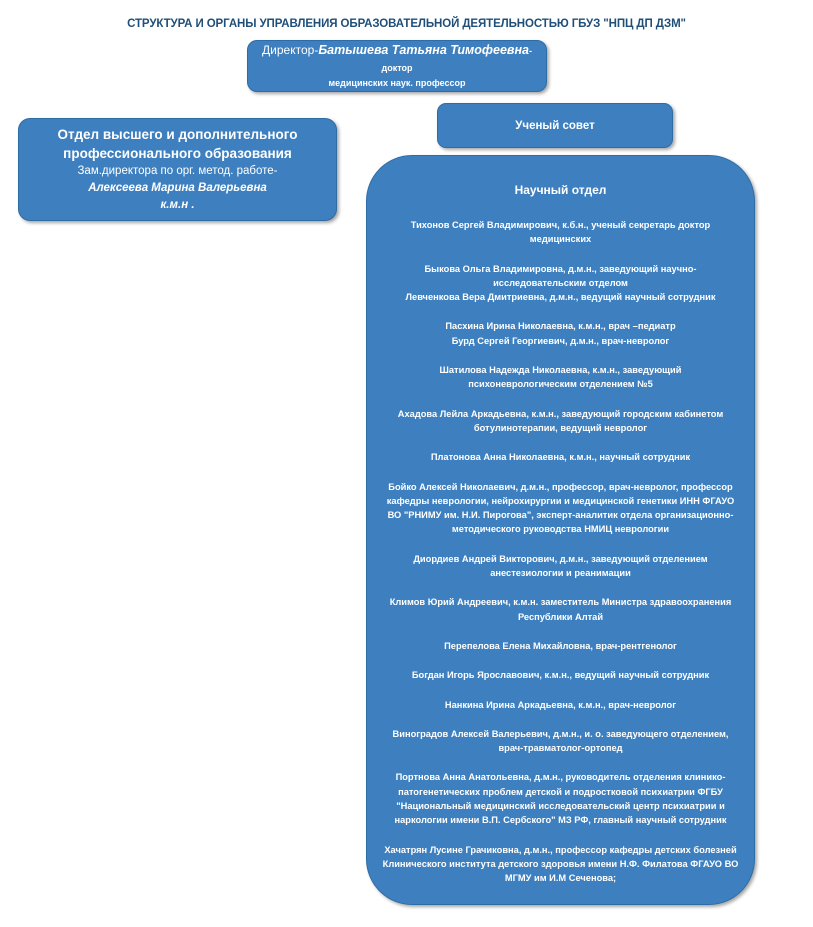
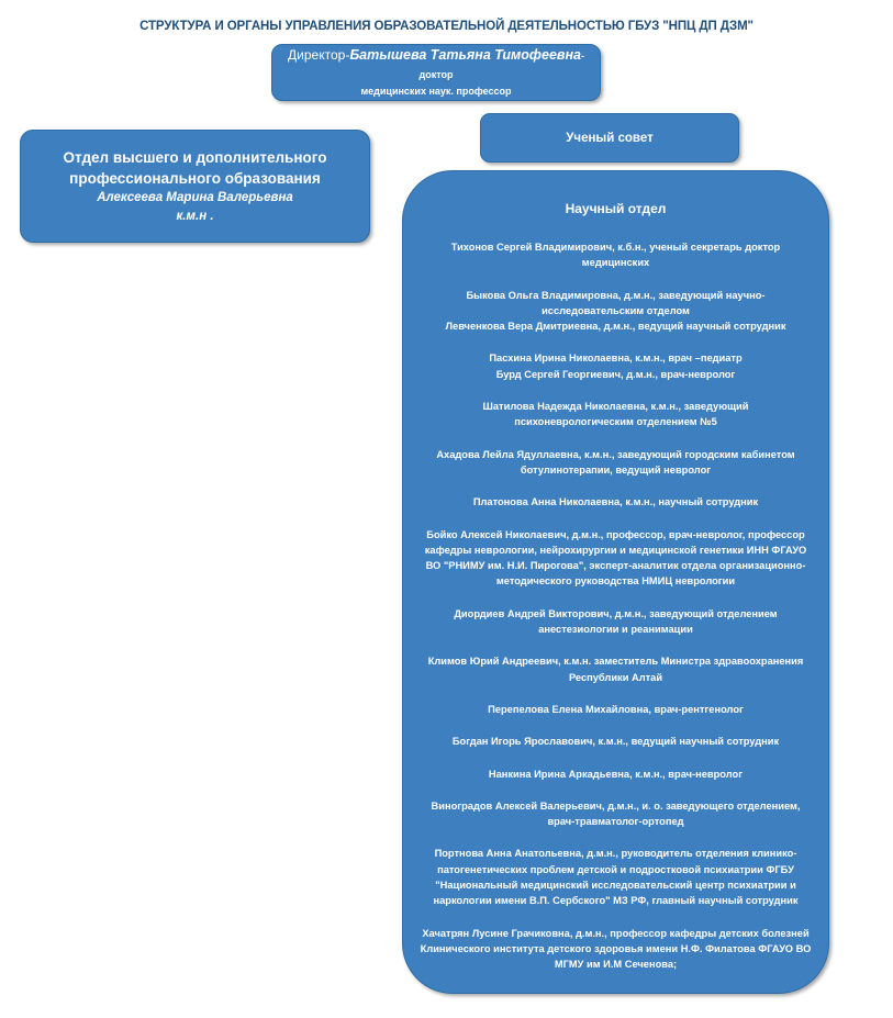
  СТРУКТУРА И ОРГАНЫ УПРАВЛЕНИЯ ОБРАЗОВАТЕЛЬНОЙ ДЕЯТЕЛЬНОСТЬЮ ГБУЗ "НПЦ ДП ДЗМ"
  Директор-Батышева Татьяна Тимофеевна- доктор
  медицинских наук. профессор
  Ученый совет
  Отдел высшего и дополнительного
  профессионального образования
- Зам.директора по орг. метод. работе-
  Алексеева Марина Валерьевна
  к.м.н .
  Научный отдел
  Тихонов Сергей Владимирович, к.б.н., ученый секретарь доктор медицинских
  Быкова Ольга Владимировна, д.м.н., заведующий научно-исследовательским отделом
  Левченкова Вера Дмитриевна, д.м.н., ведущий научный сотрудник
  Пасхина Ирина Николаевна, к.м.н., врач –педиатр
  Бурд Сергей Георгиевич, д.м.н., врач-невролог
  Шатилова Надежда Николаевна, к.м.н., заведующий психоневрологическим отделением №5
- Ахадова Лейла Аркадьевна, к.м.н., заведующий городским кабинетом ботулинотерапии, ведущий невролог
+ Ахадова Лейла Ядуллаевна, к.м.н., заведующий городским кабинетом ботулинотерапии, ведущий невролог
  Платонова Анна Николаевна, к.м.н., научный сотрудник
  Бойко Алексей Николаевич, д.м.н., профессор, врач-невролог, профессор кафедры неврологии, нейрохирургии и медицинской генетики ИНН ФГАУО ВО "РНИМУ им. Н.И. Пирогова", эксперт-аналитик отдела организационно-методического руководства НМИЦ неврологии
  Диордиев Андрей Викторович, д.м.н., заведующий отделением анестезиологии и реанимации
  Климов Юрий Андреевич, к.м.н. заместитель Министра здравоохранения Республики Алтай
  Перепелова Елена Михайловна, врач-рентгенолог
  Богдан Игорь Ярославович, к.м.н., ведущий научный сотрудник
  Нанкина Ирина Аркадьевна, к.м.н., врач-невролог
  Виноградов Алексей Валерьевич, д.м.н., и. о. заведующего отделением, врач-травматолог-ортопед
  Портнова Анна Анатольевна, д.м.н., руководитель отделения клинико-патогенетических проблем детской и подростковой психиатрии ФГБУ "Национальный медицинский исследовательский центр психиатрии и наркологии имени В.П. Сербского" МЗ РФ, главный научный сотрудник
  Хачатрян Лусине Грачиковна, д.м.н., профессор кафедры детских болезней Клинического института детского здоровья имени Н.Ф. Филатова ФГАУО ВО МГМУ им И.М Сеченова;
